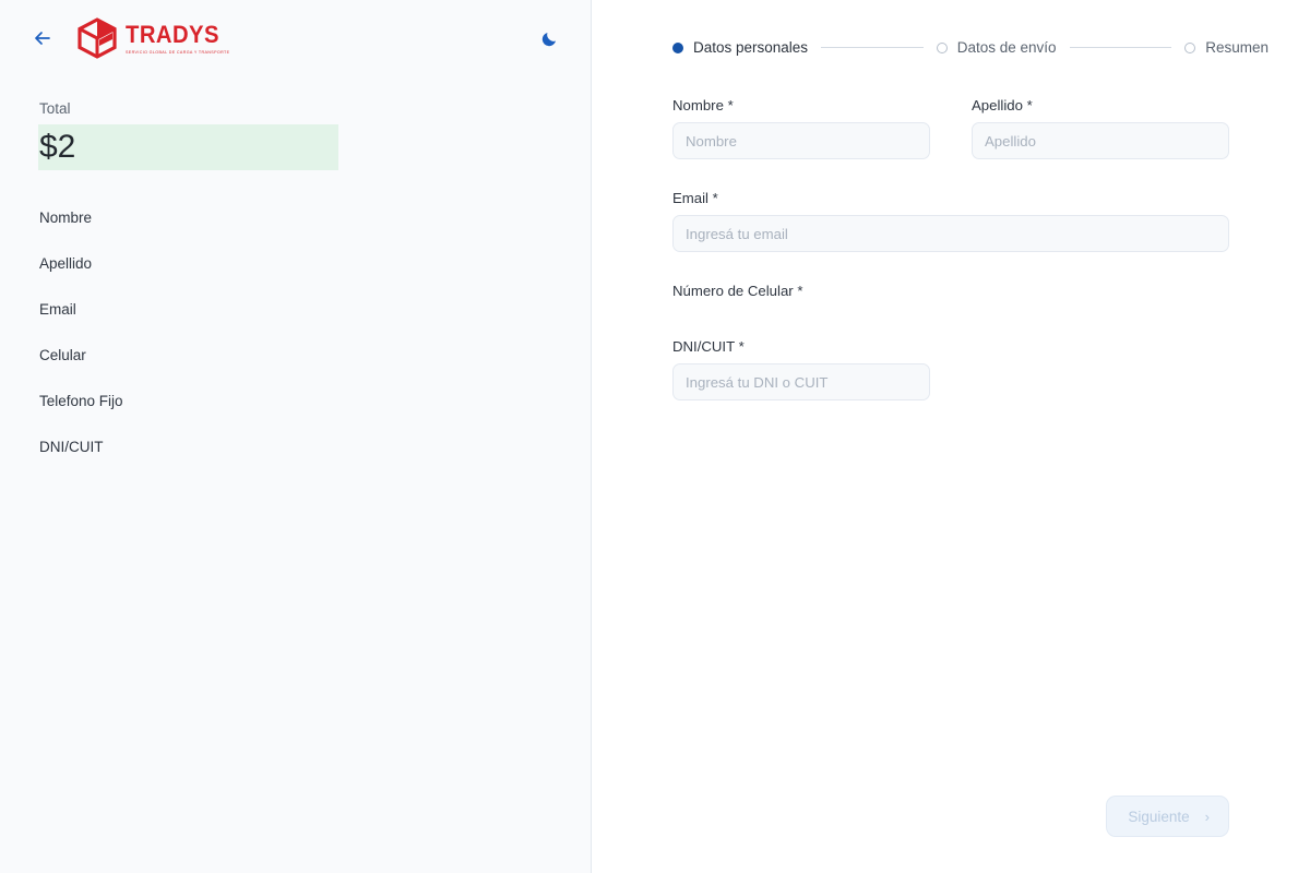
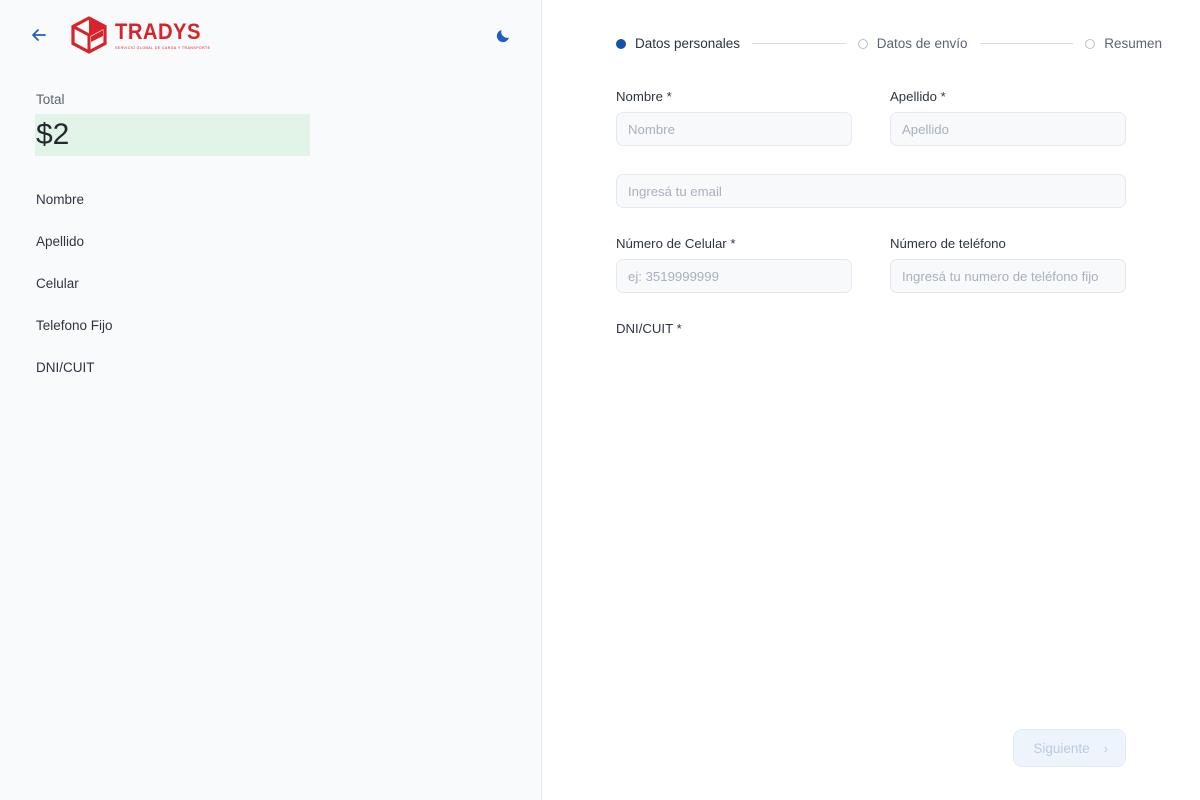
  TRADYS
  Total
  $2
  Nombre
  Apellido
- Email
  Celular
  Telefono Fijo
  DNI/CUIT
  Datos personales
  Datos de envío
  Resumen
  Nombre *
  Nombre
  Apellido *
  Apellido
- Email *
  Ingresá tu email
  Número de Celular *
+ ej: 3519999999
+ Número de teléfono
+ Ingresá tu numero de teléfono fijo
  DNI/CUIT *
- Ingresá tu DNI o CUIT
  Siguiente
  ›
